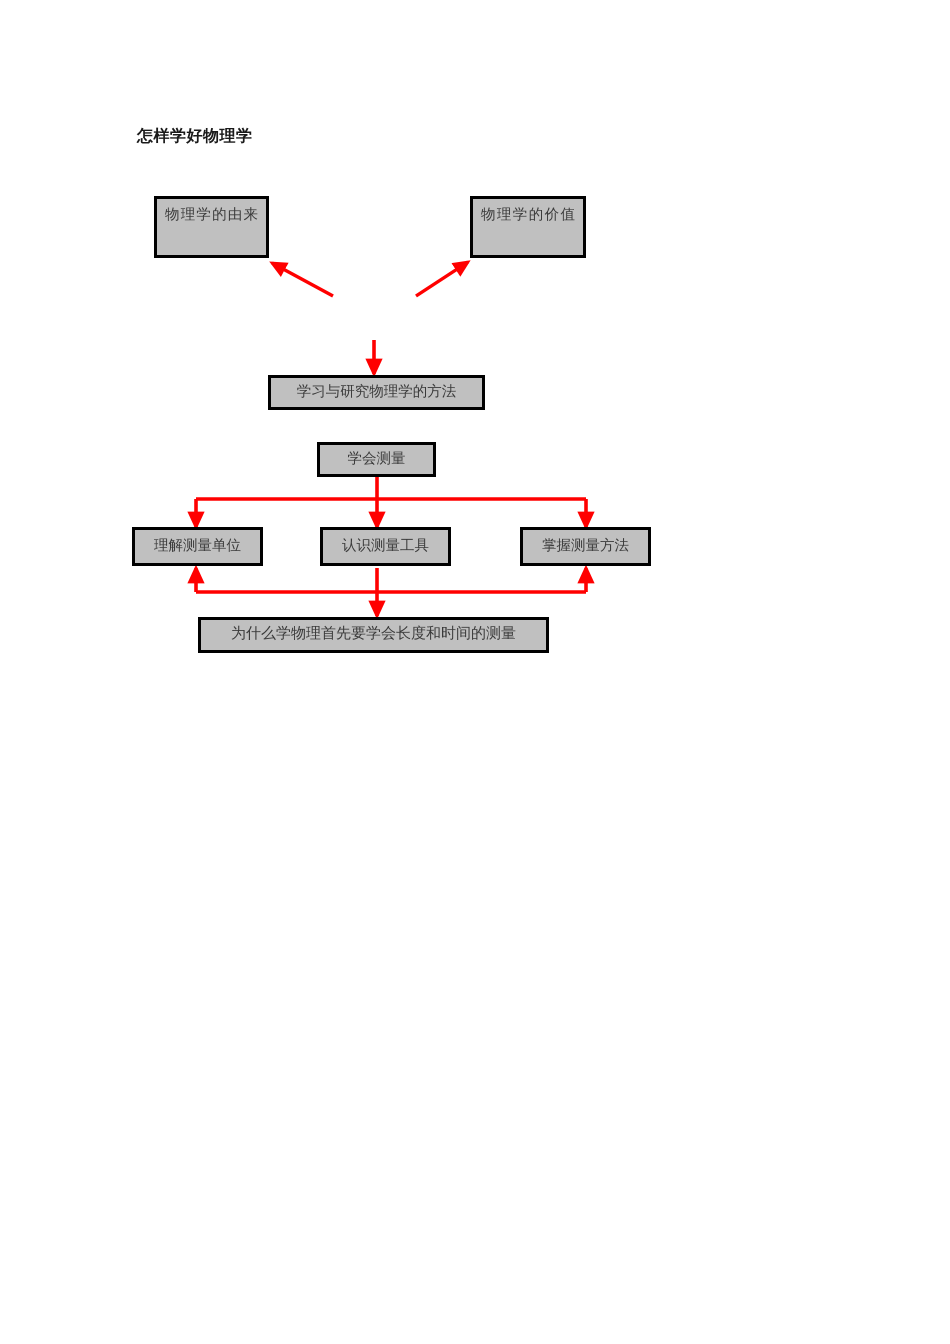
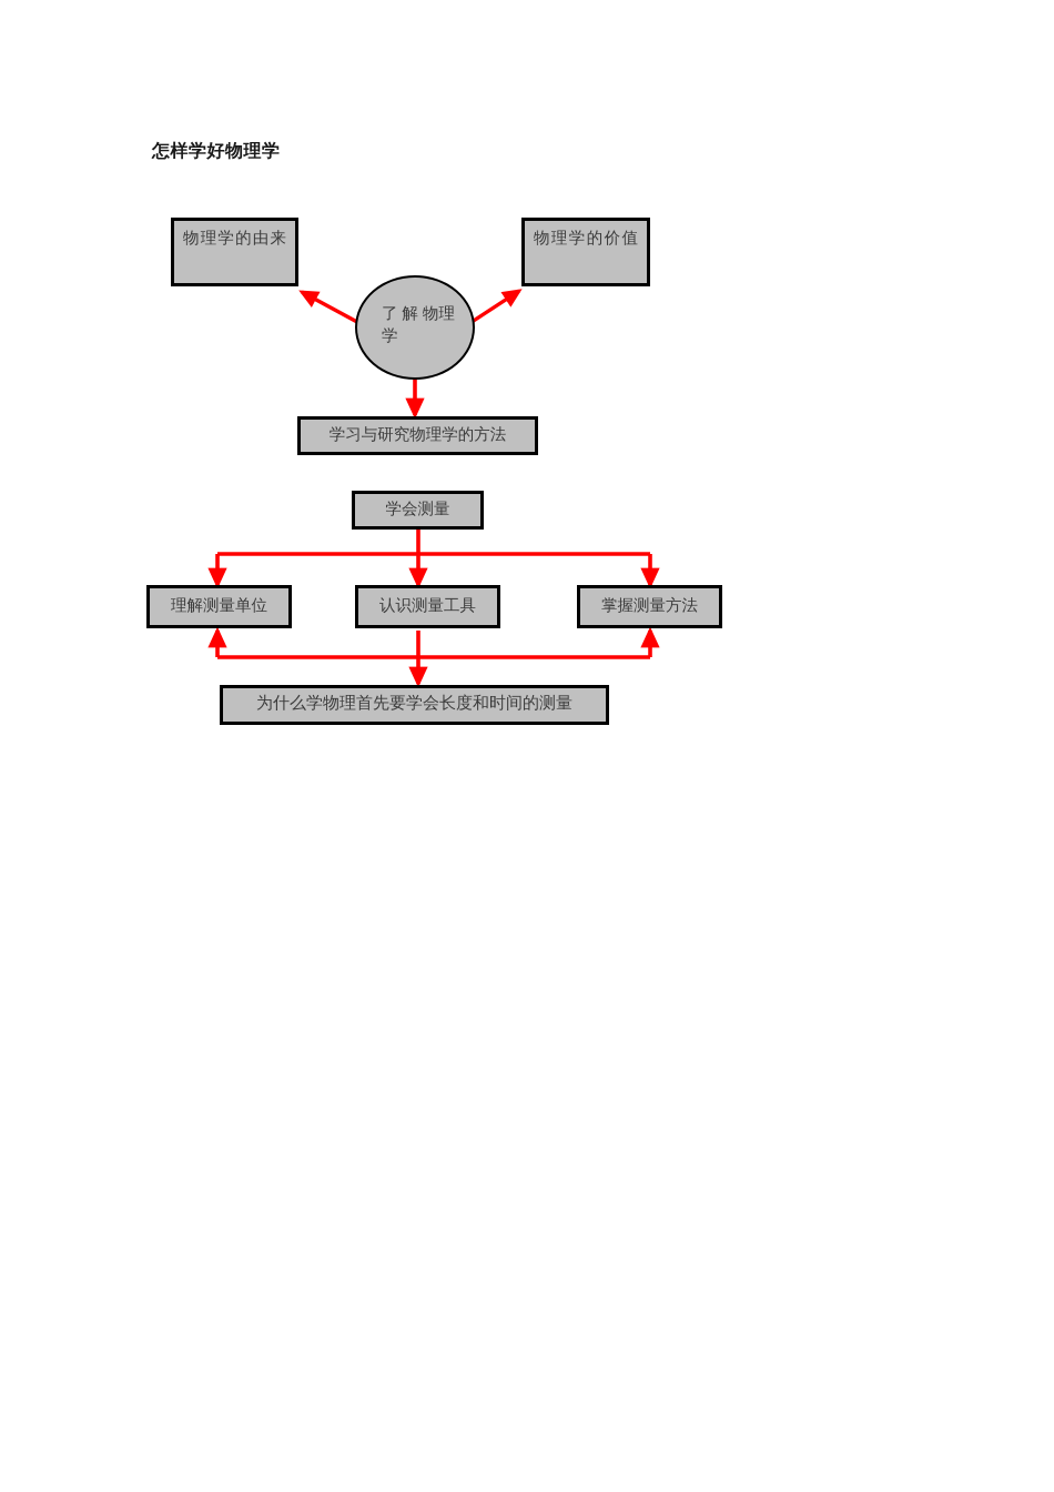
  怎样学好物理学
  物理学的由来
  物理学的价值
+ 了 解 物理学
  学习与研究物理学的方法
  学会测量
  理解测量单位
  认识测量工具
  掌握测量方法
  为什么学物理首先要学会长度和时间的测量
